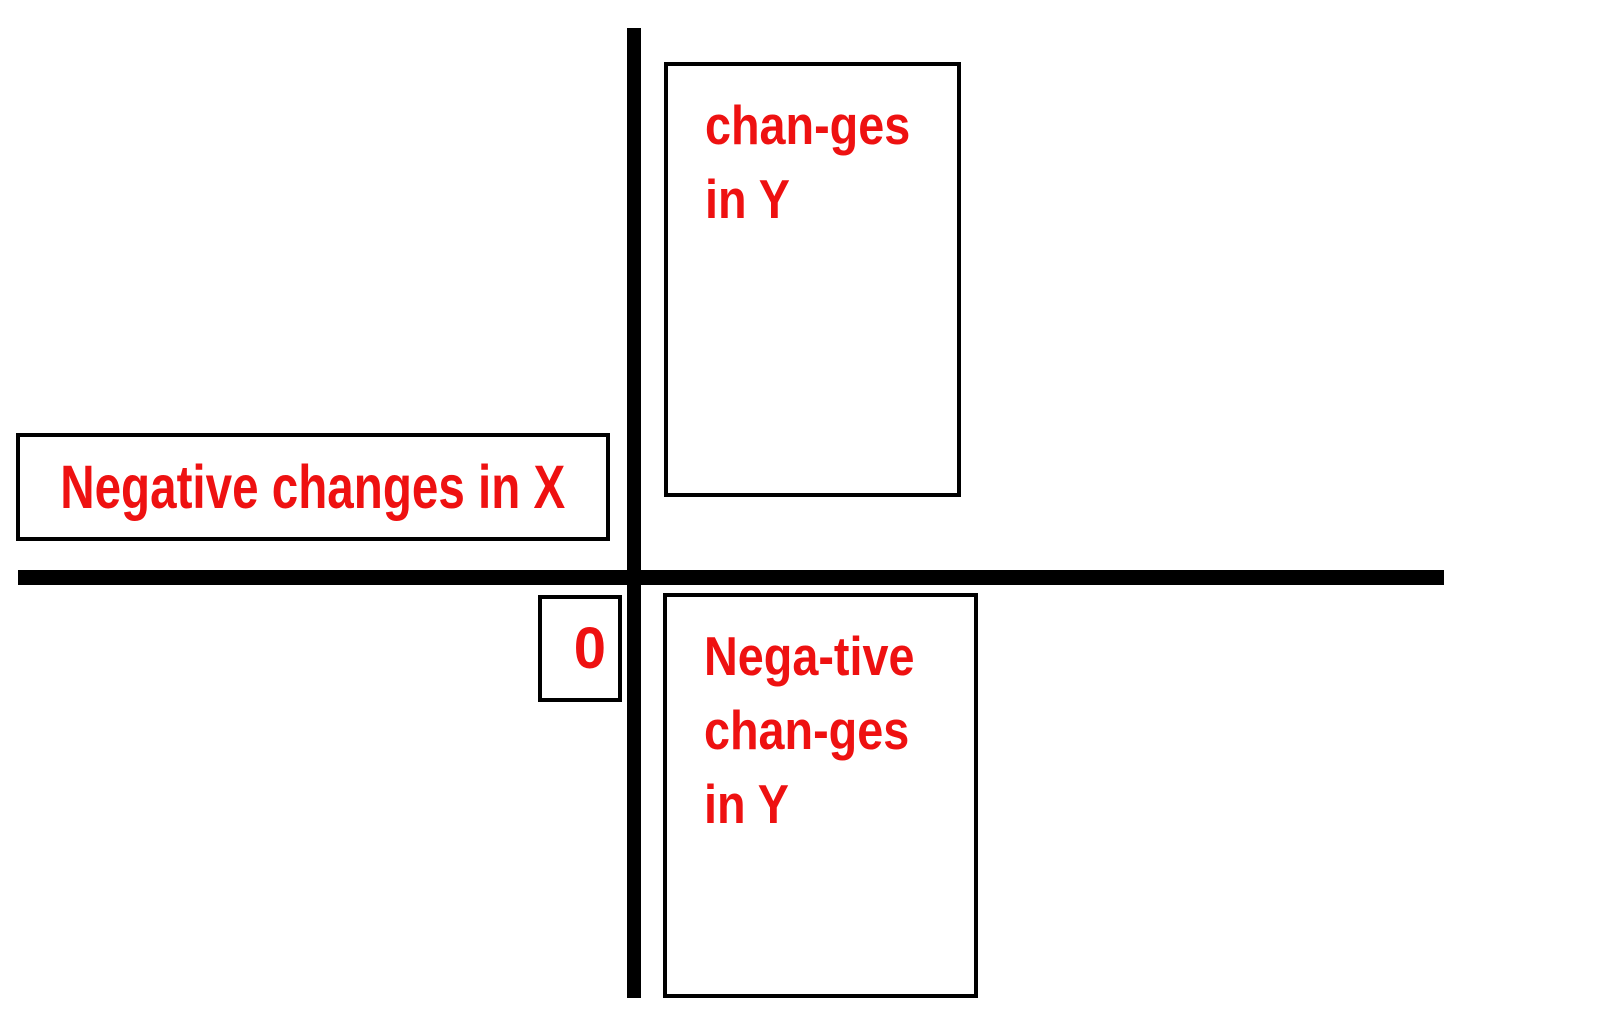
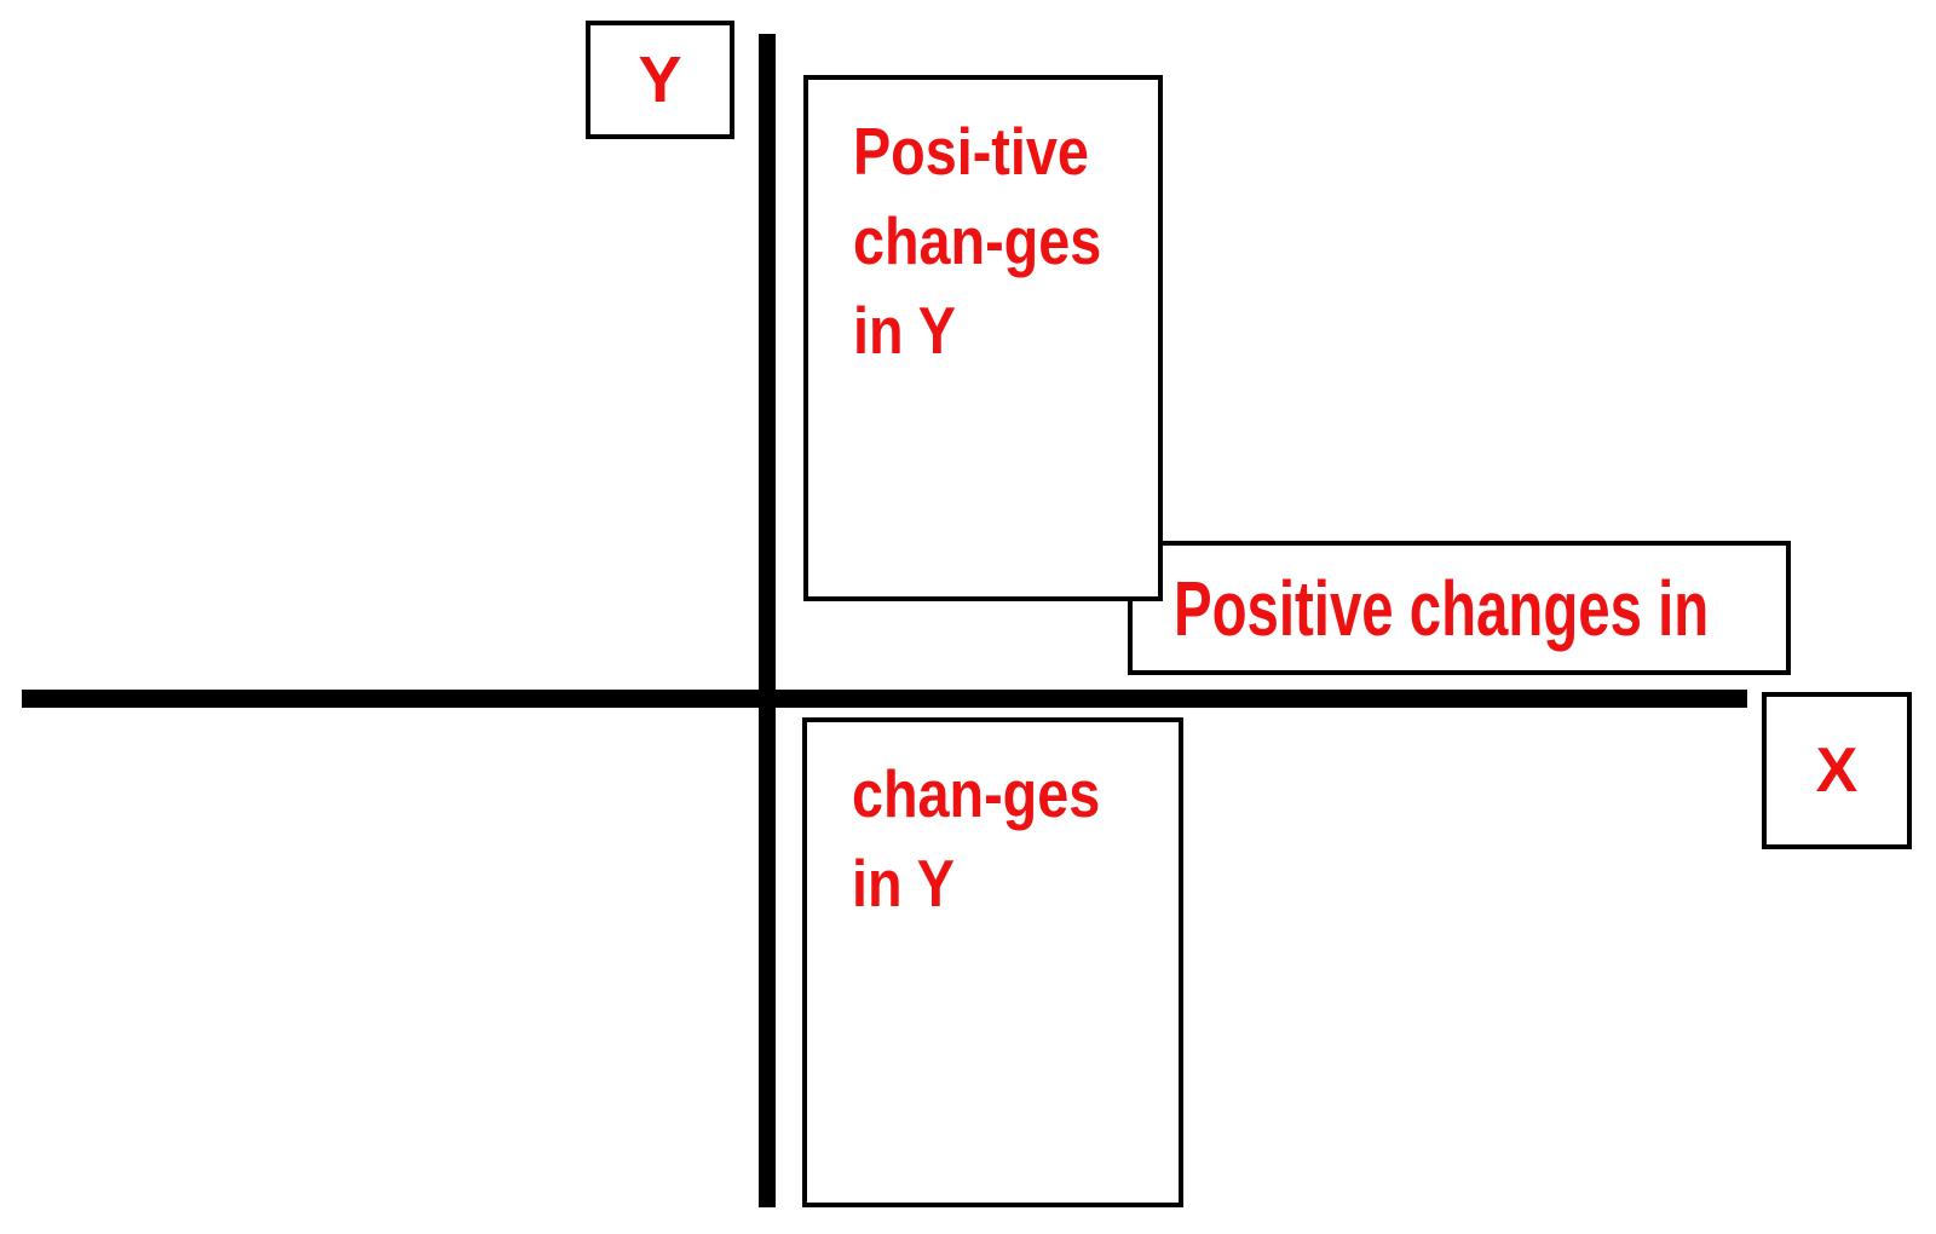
+ Y
+ Positive changes in
+ Posi-tive
  chan-ges
  in Y
- Negative changes in X
- 0
- Nega-tive
  chan-ges
  in Y
+ X
